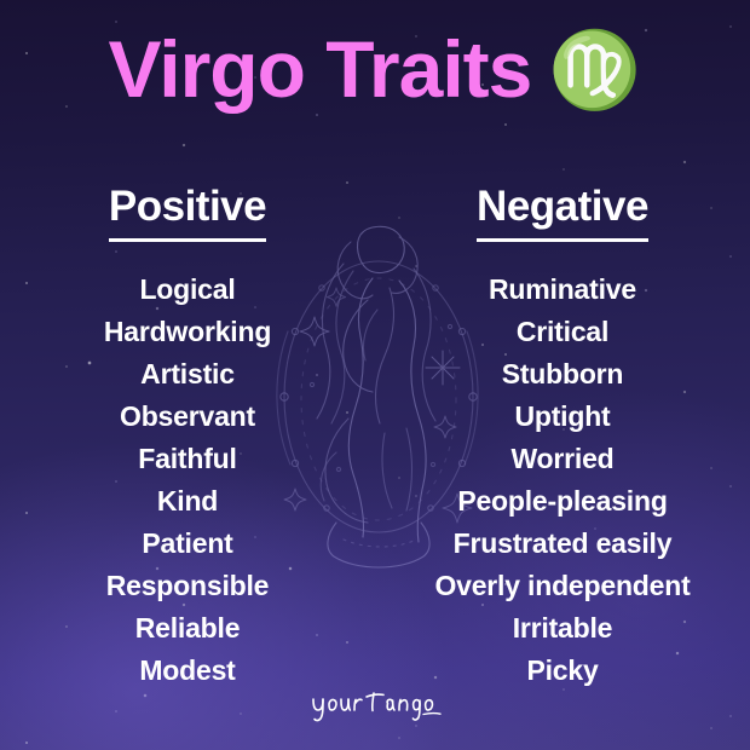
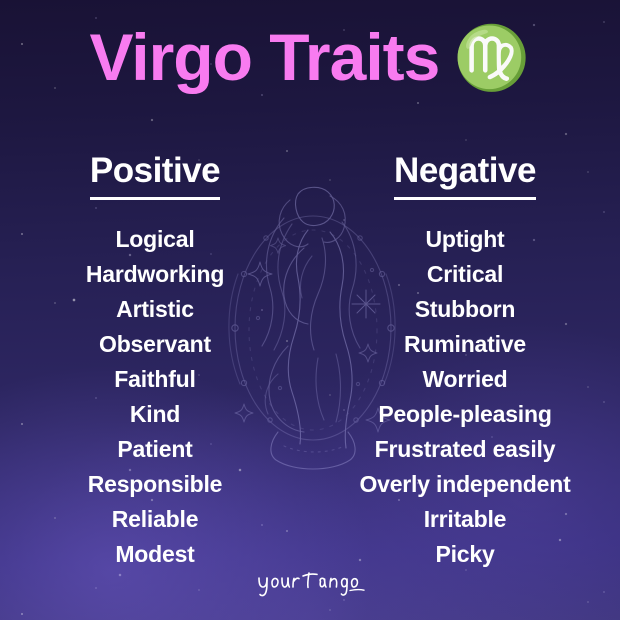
  Virgo Traits
  ♍
  Positive
  Logical
  Hardworking
  Artistic
  Observant
  Faithful
  Kind
  Patient
  Responsible
  Reliable
  Modest
  Negative
- Ruminative
+ Uptight
  Critical
  Stubborn
- Uptight
+ Ruminative
  Worried
  People-pleasing
  Frustrated easily
  Overly independent
  Irritable
  Picky
